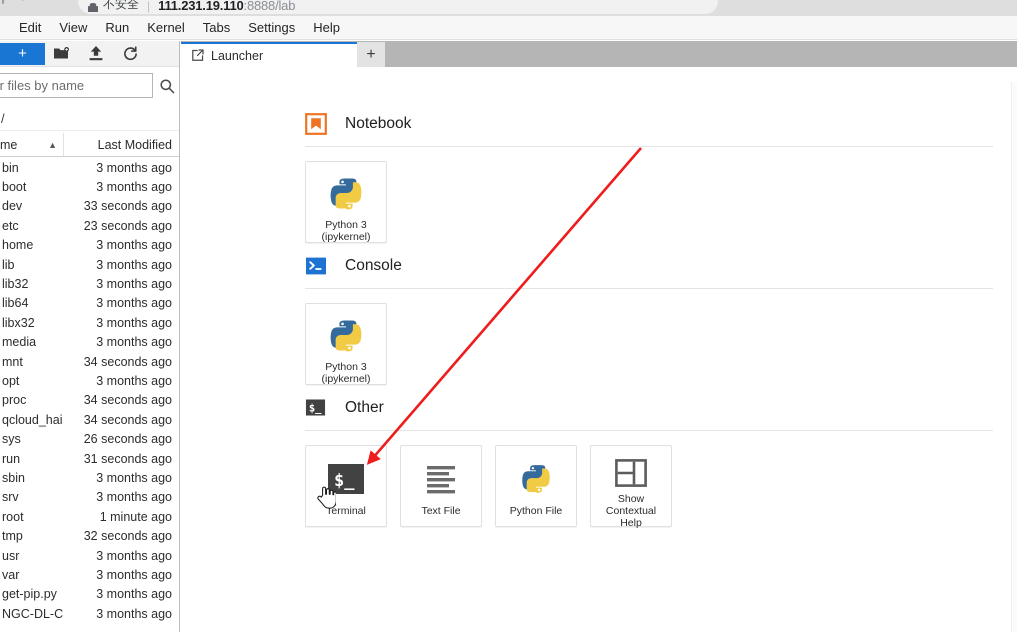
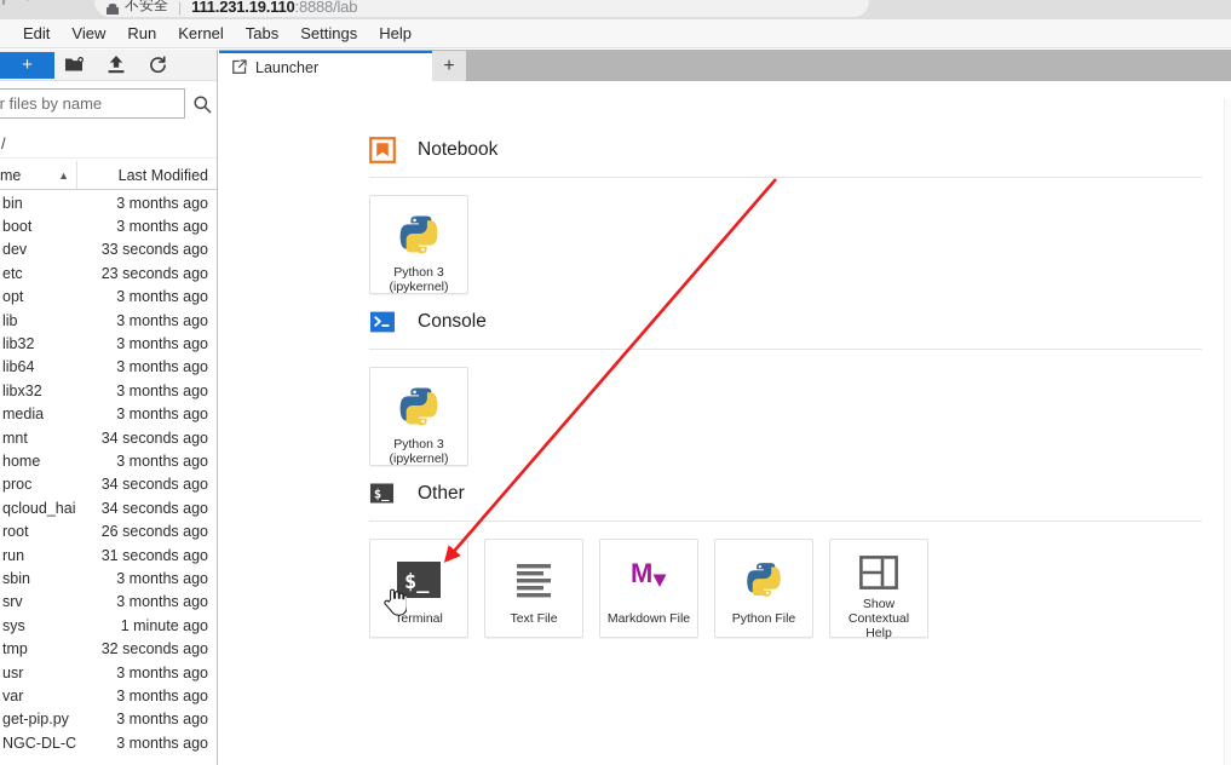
  不安全
  |
  111.231.19.110
  :8888/lab
  Edit
  View
  Run
  Kernel
  Tabs
  Settings
  Help
  +
  r files by name
  /
  me
  ▲
  Last Modified
  bin
  3 months ago
  boot
  3 months ago
  dev
  33 seconds ago
  etc
  23 seconds ago
- home
+ opt
  3 months ago
  lib
  3 months ago
  lib32
  3 months ago
  lib64
  3 months ago
  libx32
  3 months ago
  media
  3 months ago
  mnt
  34 seconds ago
- opt
+ home
  3 months ago
  proc
  34 seconds ago
  qcloud_hai
  34 seconds ago
- sys
+ root
  26 seconds ago
  run
  31 seconds ago
  sbin
  3 months ago
  srv
  3 months ago
- root
+ sys
  1 minute ago
  tmp
  32 seconds ago
  usr
  3 months ago
  var
  3 months ago
  get-pip.py
  3 months ago
  NGC-DL-C
  3 months ago
  Launcher
  +
  Notebook
  Python 3
  (ipykernel)
  Console
  Python 3
  (ipykernel)
  $_
  Other
  $_
  Terminal
  Text File
+ M
+ Markdown File
  Python File
  Show
  Contextual
  Help
